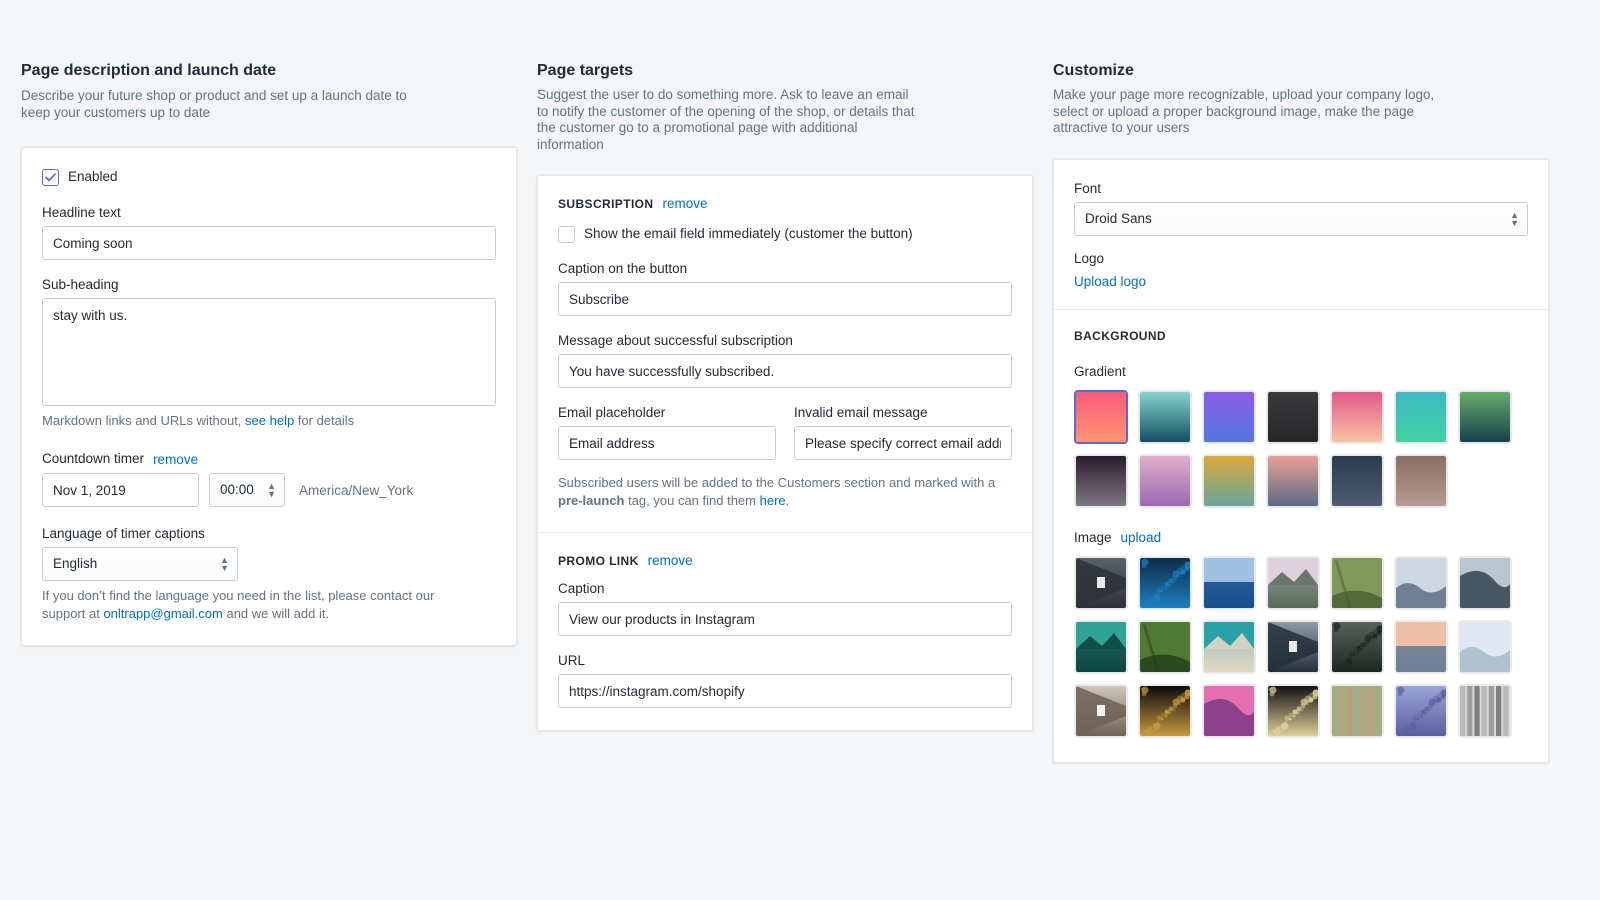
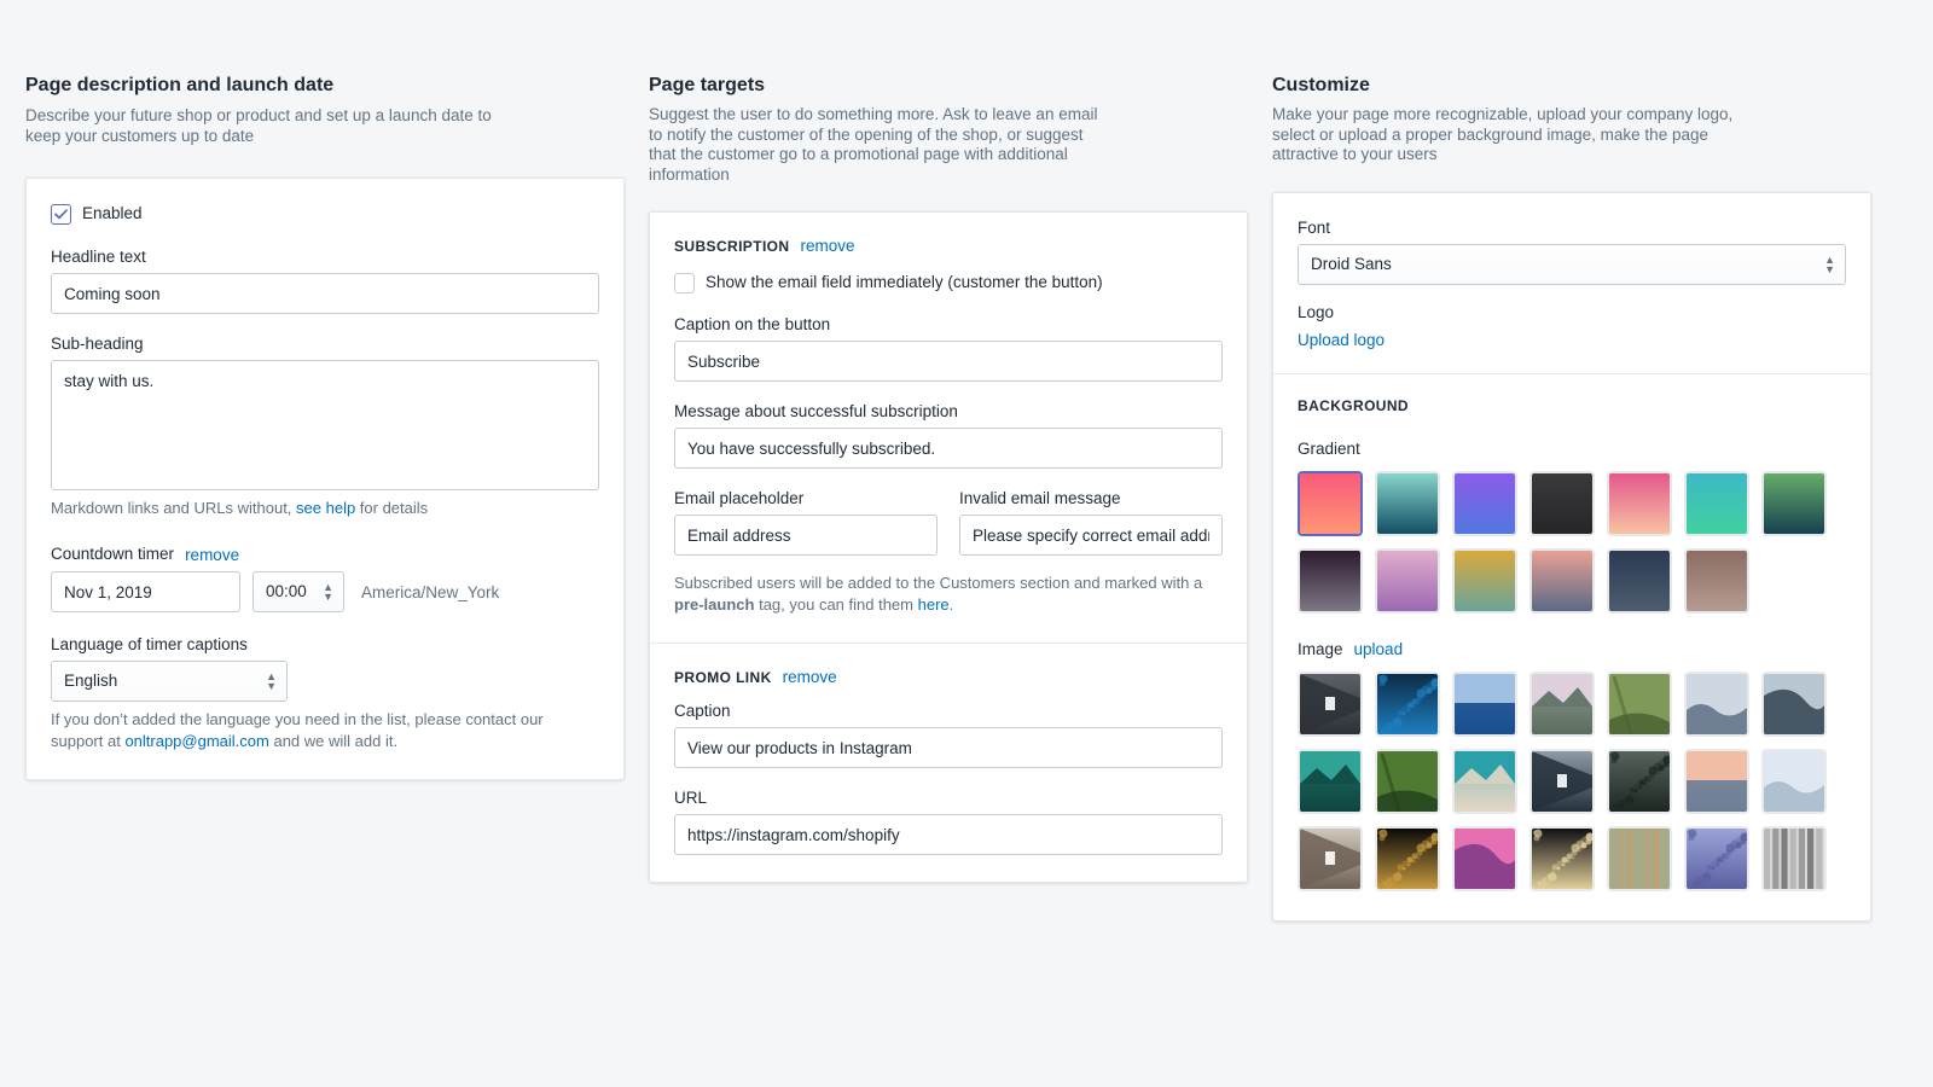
  Page description and launch date
  Describe your future shop or product and set up a launch date to keep your customers up to date
  Enabled
  Headline text
  Coming soon
  Sub-heading
  stay with us.
  Markdown links and URLs without, see help for details
  Countdown timer
  remove
  Nov 1, 2019
  00:00
  ▲
  ▼
  America/New_York
  Language of timer captions
  English
  ▲
  ▼
- If you don’t find the language you need in the list, please contact our support at onltrapp@gmail.com and we will add it.
+ If you don’t added the language you need in the list, please contact our support at onltrapp@gmail.com and we will add it.
  Page targets
- Suggest the user to do something more. Ask to leave an email to notify the customer of the opening of the shop, or details that the customer go to a promotional page with additional information
+ Suggest the user to do something more. Ask to leave an email to notify the customer of the opening of the shop, or suggest that the customer go to a promotional page with additional information
  SUBSCRIPTION
  remove
  Show the email field immediately (customer the button)
  Caption on the button
  Subscribe
  Message about successful subscription
  You have successfully subscribed.
  Email placeholder
  Email address
  Invalid email message
  Please specify correct email add
  Subscribed users will be added to the Customers section and marked with a pre-launch tag, you can find them here.
  PROMO LINK
  remove
  Caption
  View our products in Instagram
  URL
  https://instagram.com/shopify
  Customize
  Make your page more recognizable, upload your company logo, select or upload a proper background image, make the page attractive to your users
  Font
  Droid Sans
  ▲
  ▼
  Logo
  Upload logo
  BACKGROUND
  Gradient
  Image
  upload
